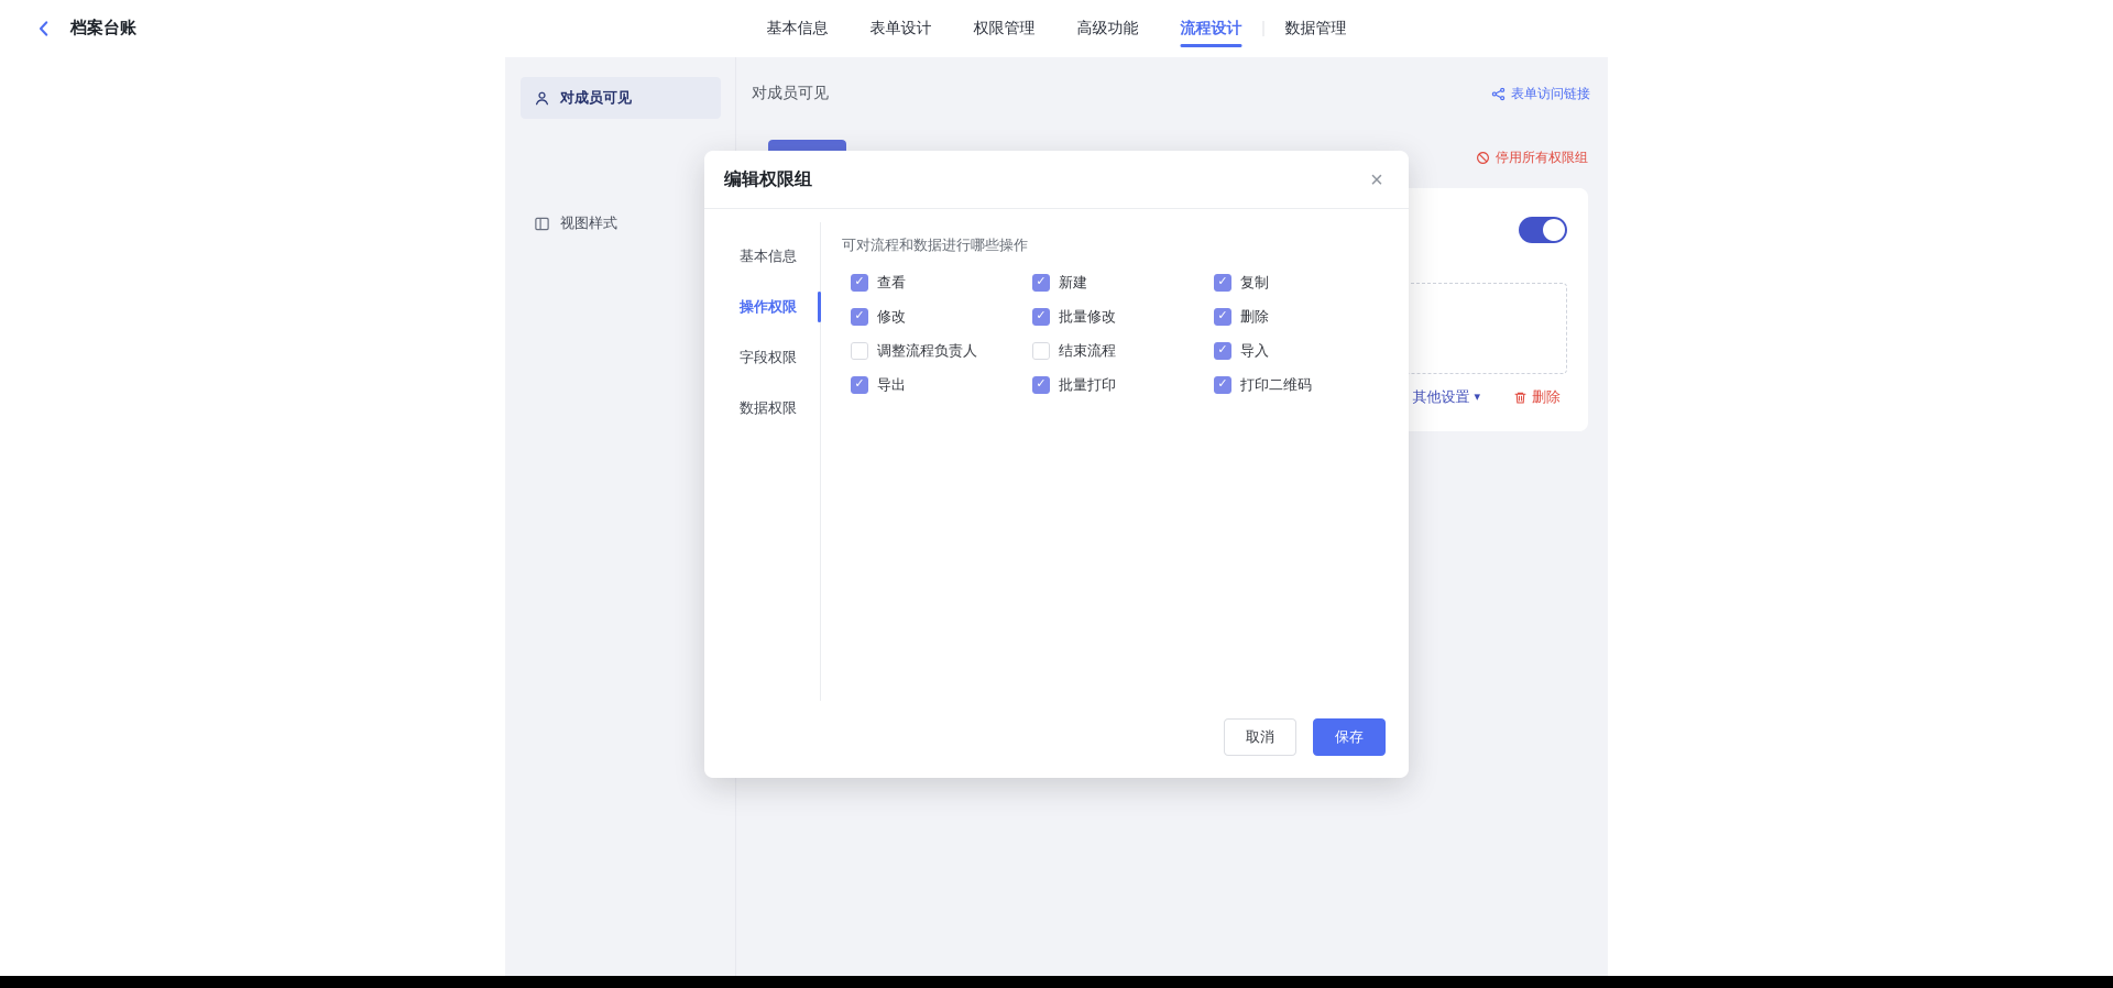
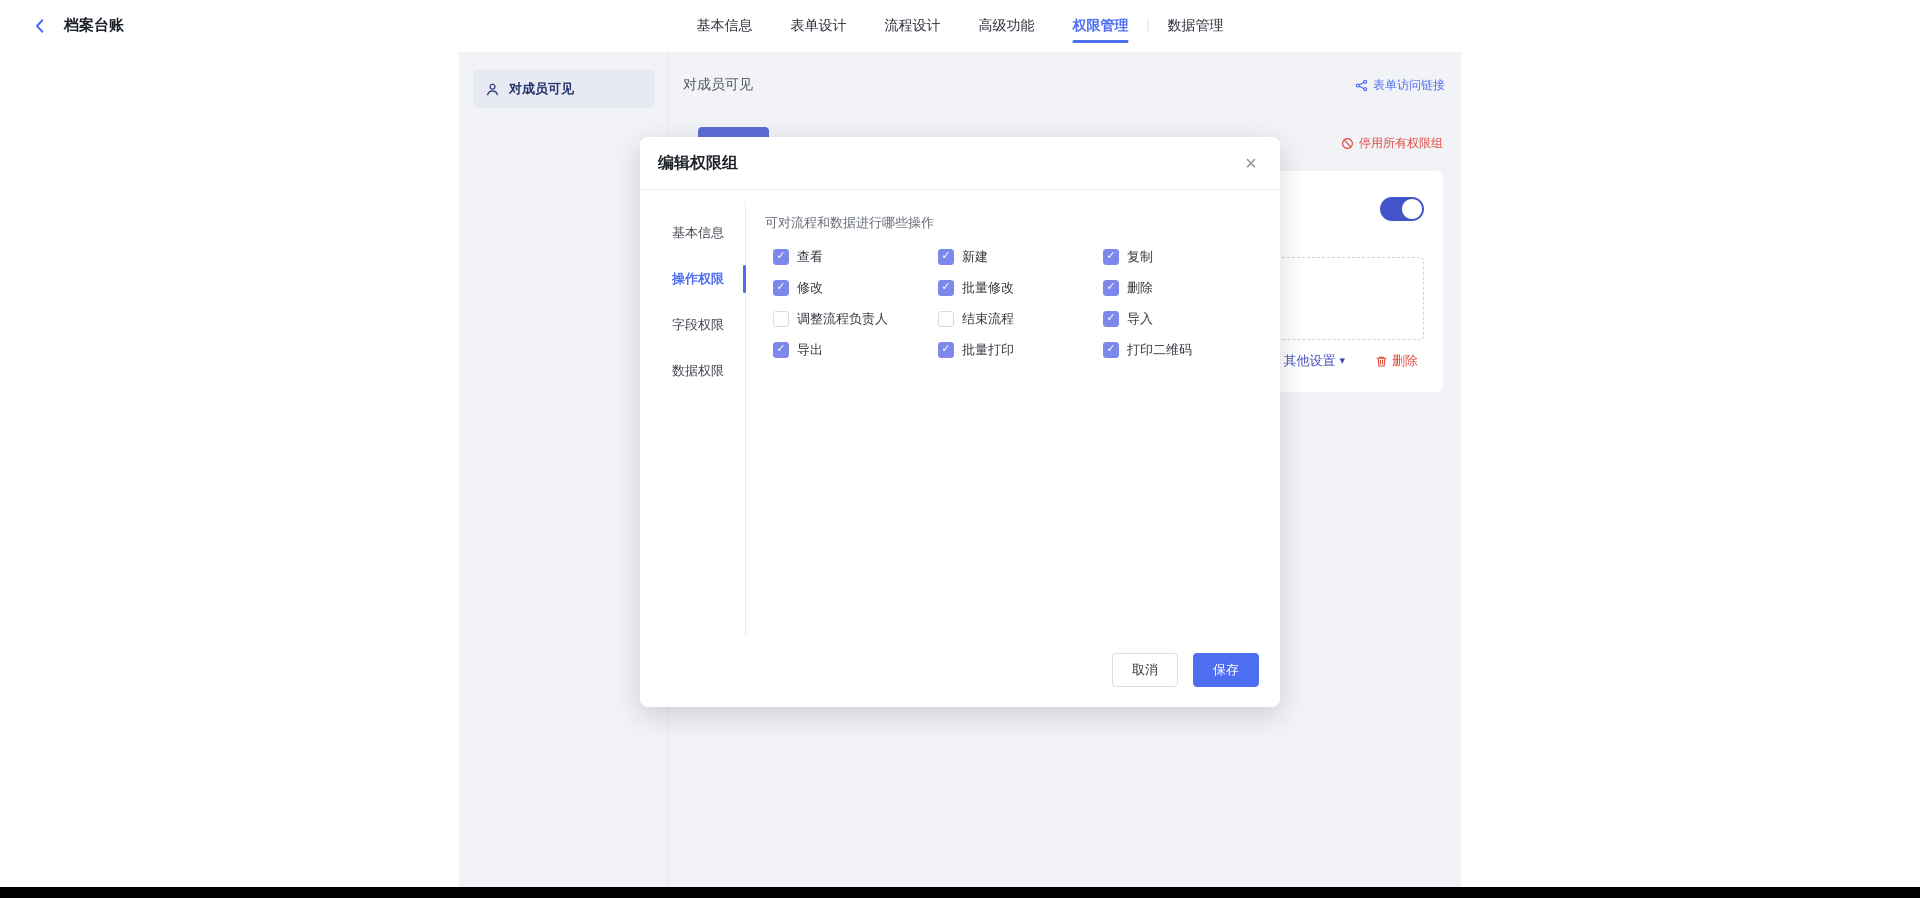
  档案台账
  基本信息
  表单设计
- 权限管理
+ 流程设计
  高级功能
- 流程设计
+ 权限管理
  数据管理
  对成员可见
- 视图样式
  对成员可见
  表单访问链接
  停用所有权限组
  其他设置
  ▾
  删除
  编辑权限组
  ×
  基本信息
  操作权限
  字段权限
  数据权限
  可对流程和数据进行哪些操作
  ✓
  查看
  ✓
  新建
  ✓
  复制
  ✓
  修改
  ✓
  批量修改
  ✓
  删除
  调整流程负责人
  结束流程
  ✓
  导入
  ✓
  导出
  ✓
  批量打印
  ✓
  打印二维码
  取消
  保存
